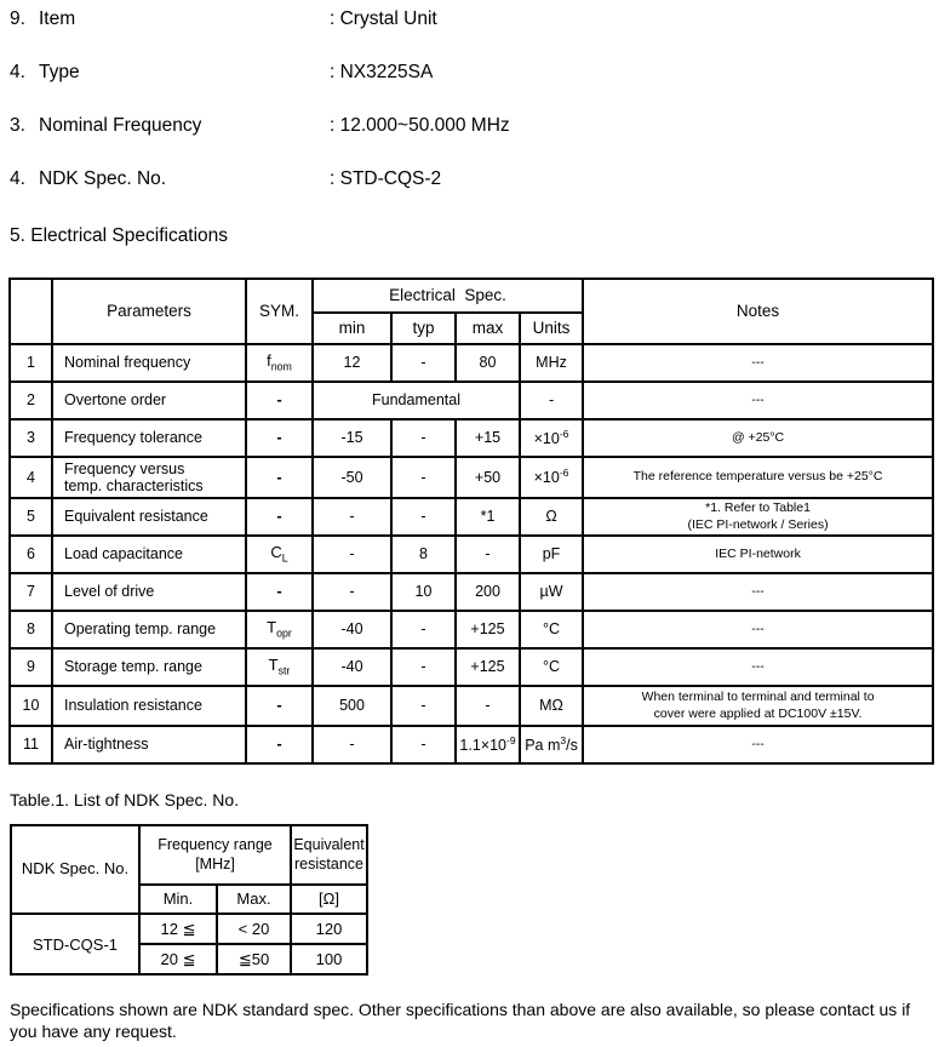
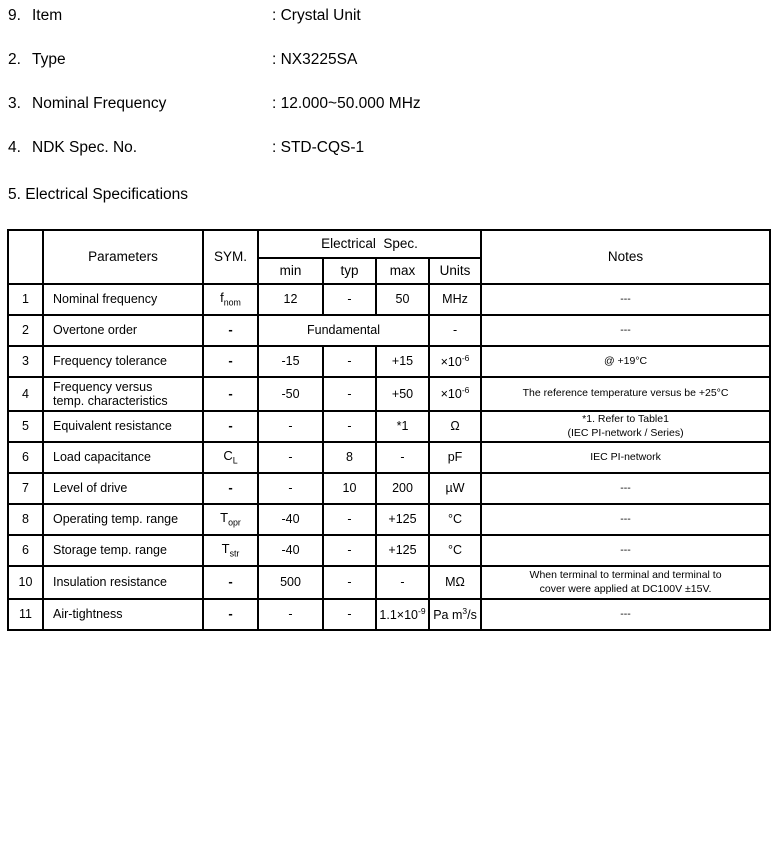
  9. Item
  : Crystal Unit
- 4. Type
+ 2. Type
  : NX3225SA
  3. Nominal Frequency
  : 12.000~50.000 MHz
  4. NDK Spec. No.
- : STD-CQS-2
+ : STD-CQS-1
  5. Electrical Specifications
  	Parameters	SYM.	Electrical Spec.	Notes
  min	typ	max	Units
- 1	Nominal frequency	fnom	12	-	80	MHz	---
+ 1	Nominal frequency	fnom	12	-	50	MHz	---
  2	Overtone order	-	Fundamental	-	---
- 3	Frequency tolerance	-	-15	-	+15	×10-6	@ +25°C
+ 3	Frequency tolerance	-	-15	-	+15	×10-6	@ +19°C
  4	Frequency versus temp. characteristics	-	-50	-	+50	×10-6	The reference temperature versus be +25°C
  5	Equivalent resistance	-	-	-	*1	Ω	*1. Refer to Table1 (IEC PI-network / Series)
  6	Load capacitance	CL	-	8	-	pF	IEC PI-network
  7	Level of drive	-	-	10	200	µW	---
  8	Operating temp. range	Topr	-40	-	+125	°C	---
- 9	Storage temp. range	Tstr	-40	-	+125	°C	---
+ 6	Storage temp. range	Tstr	-40	-	+125	°C	---
  10	Insulation resistance	-	500	-	-	MΩ	When terminal to terminal and terminal to cover were applied at DC100V ±15V.
  11	Air-tightness	-	-	-	1.1×10-9	Pa m3/s	---
- Table.1. List of NDK Spec. No.
- NDK Spec. No.	Frequency range [MHz]	Equivalent resistance
- Min.	Max.	[Ω]
- STD-CQS-1	12 ≦	< 20	120
- 20 ≦	≦50	100
- Specifications shown are NDK standard spec. Other specifications than above are also available, so please contact us if you have any request.
